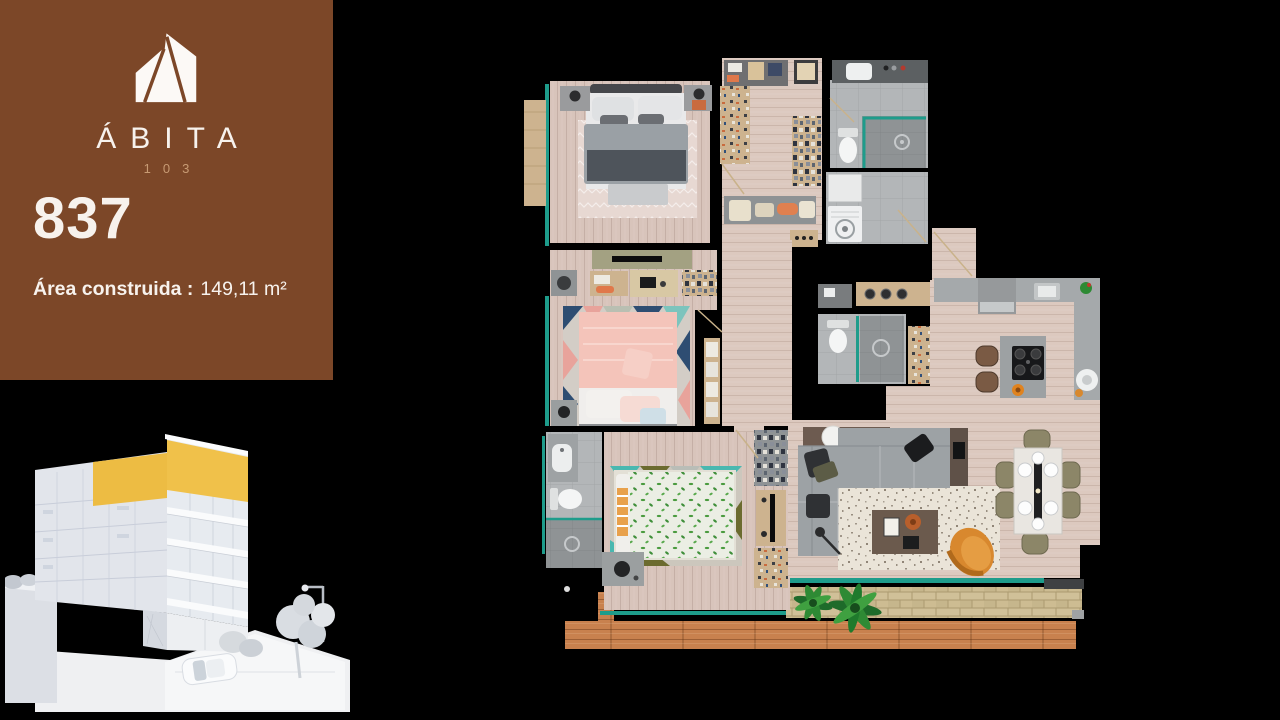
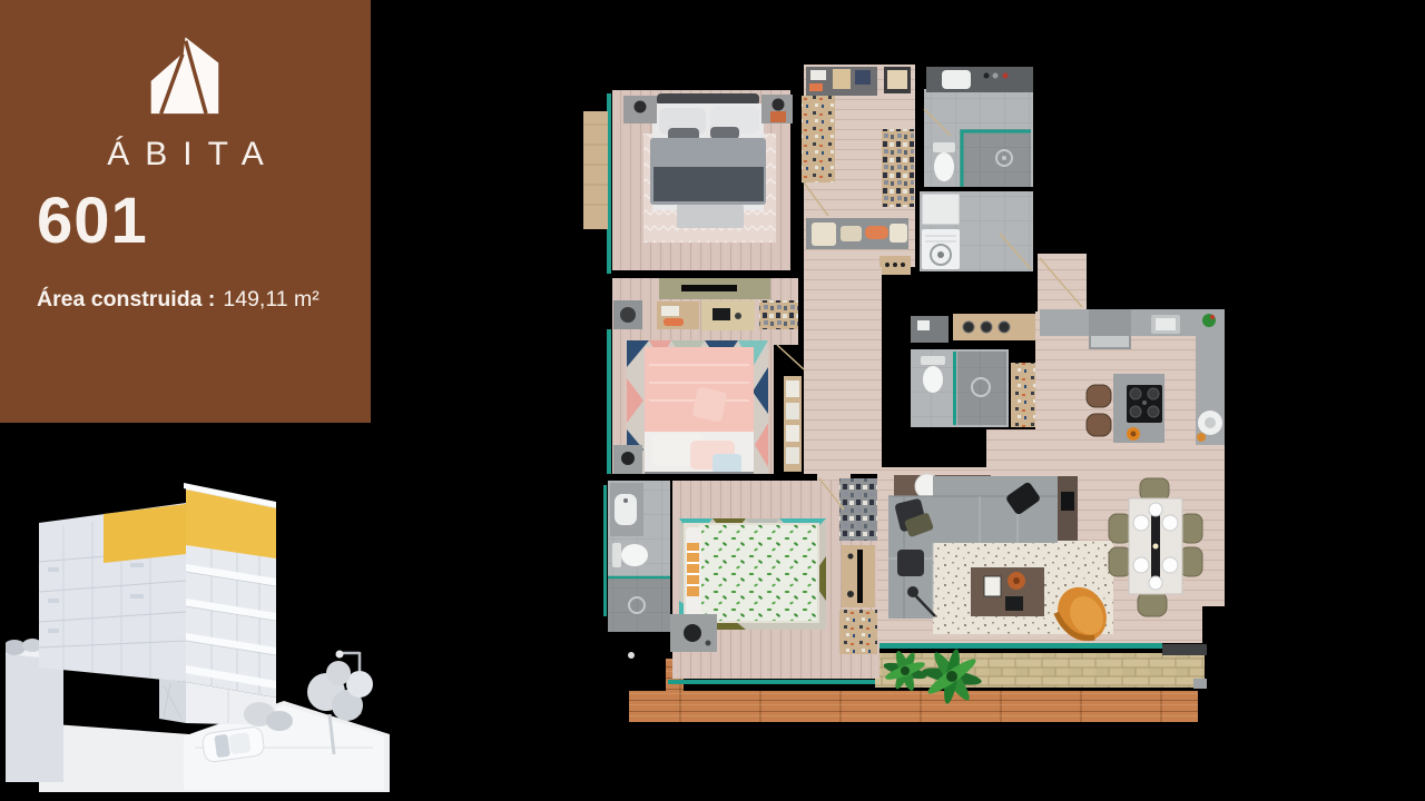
  ÁBITA
- 103
- 837
+ 601
  Área construida : 149,11 m²
